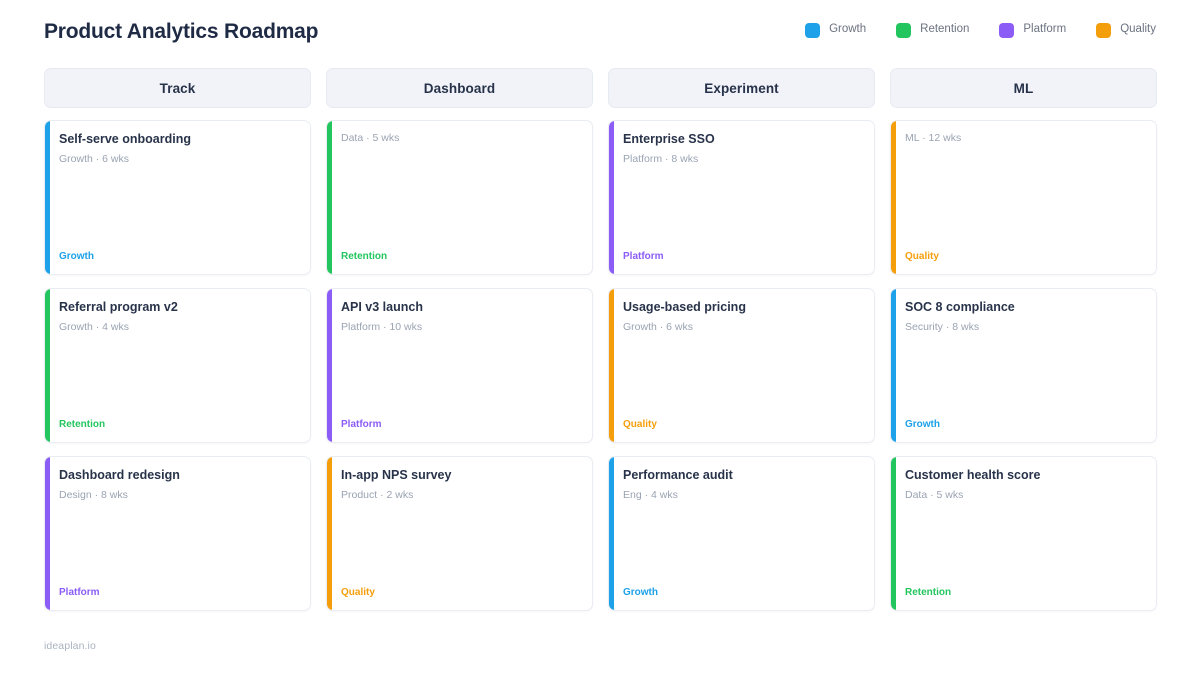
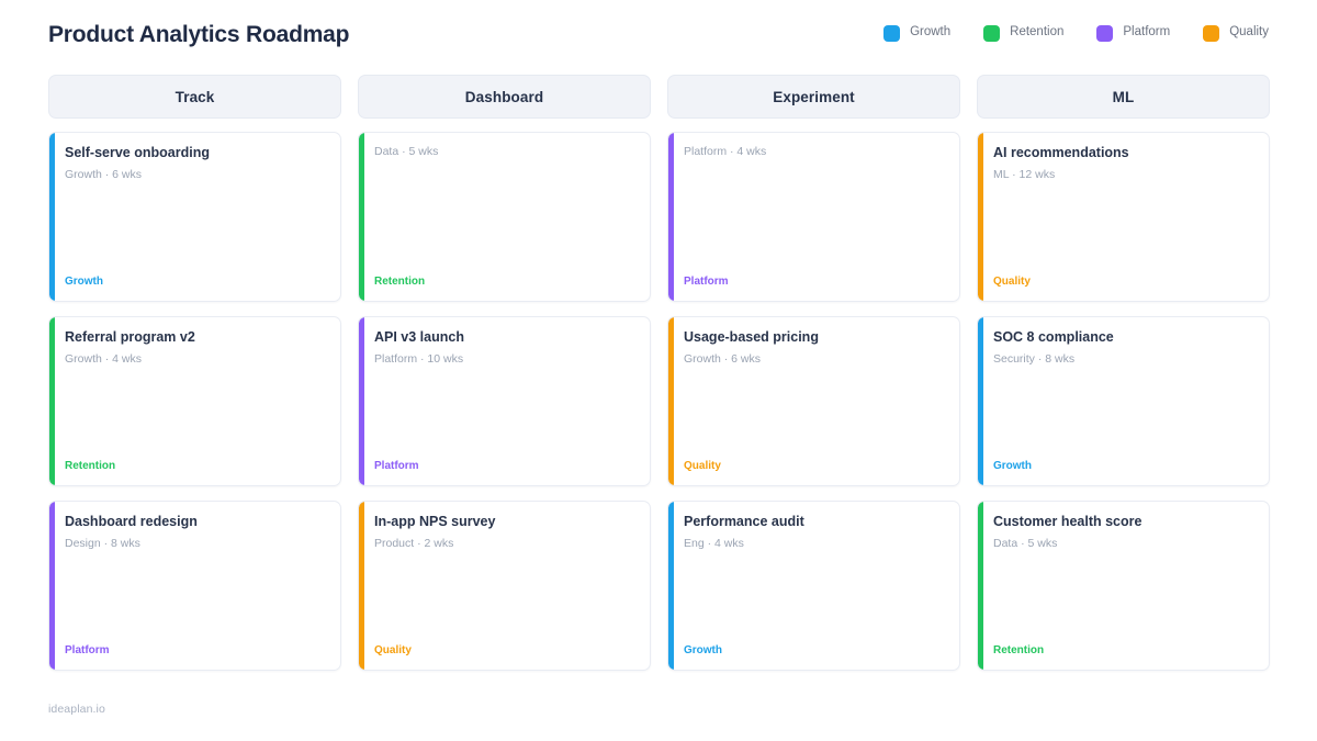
  Product Analytics Roadmap
  Growth
  Retention
  Platform
  Quality
  Track
  Self-serve onboarding
  Growth · 6 wks
  Growth
  Referral program v2
  Growth · 4 wks
  Retention
  Dashboard redesign
  Design · 8 wks
  Platform
  Dashboard
  Data · 5 wks
  Retention
  API v3 launch
  Platform · 10 wks
  Platform
  In-app NPS survey
  Product · 2 wks
  Quality
  Experiment
- Enterprise SSO
- Platform · 8 wks
+ Platform · 4 wks
  Platform
  Usage-based pricing
  Growth · 6 wks
  Quality
  Performance audit
  Eng · 4 wks
  Growth
  ML
+ AI recommendations
  ML · 12 wks
  Quality
  SOC 8 compliance
  Security · 8 wks
  Growth
  Customer health score
  Data · 5 wks
  Retention
  ideaplan.io
